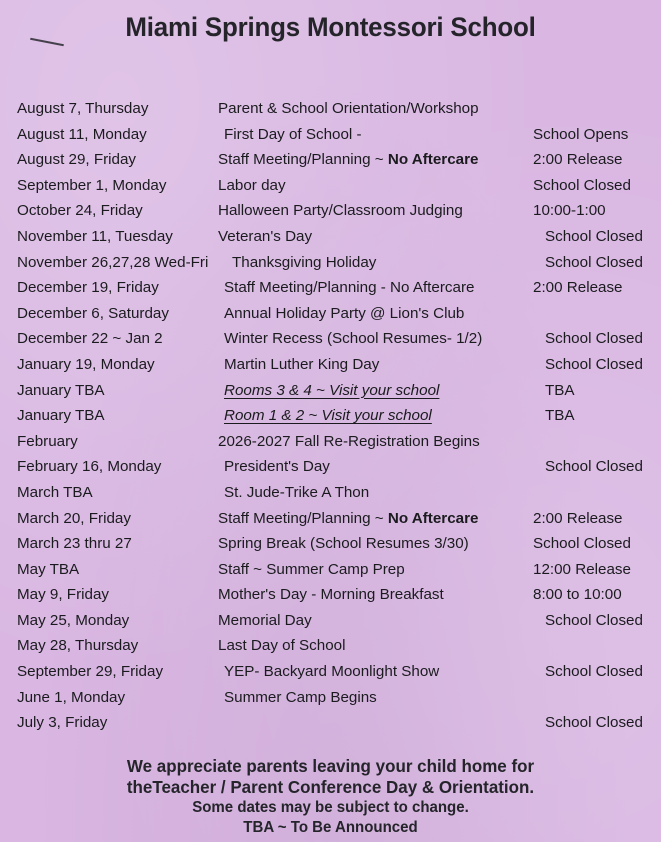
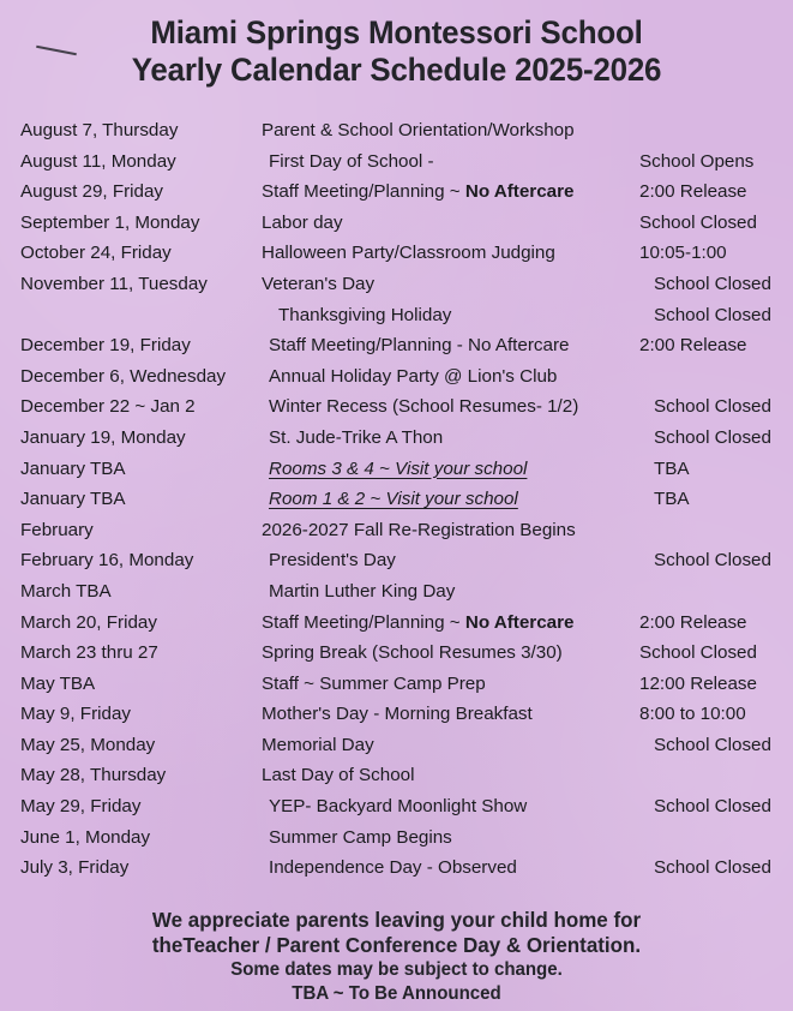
  Miami Springs Montessori School
+ Yearly Calendar Schedule 2025-2026
  August 7, Thursday
  Parent & School Orientation/Workshop
  August 11, Monday
  First Day of School -
  School Opens
  August 29, Friday
  Staff Meeting/Planning ~ No Aftercare
  2:00 Release
  September 1, Monday
  Labor day
  School Closed
  October 24, Friday
  Halloween Party/Classroom Judging
- 10:00-1:00
+ 10:05-1:00
  November 11, Tuesday
  Veteran's Day
  School Closed
- November 26,27,28 Wed-Fri
  Thanksgiving Holiday
  School Closed
  December 19, Friday
  Staff Meeting/Planning - No Aftercare
  2:00 Release
- December 6, Saturday
+ December 6, Wednesday
  Annual Holiday Party @ Lion's Club
  December 22 ~ Jan 2
  Winter Recess (School Resumes- 1/2)
  School Closed
  January 19, Monday
- Martin Luther King Day
+ St. Jude-Trike A Thon
  School Closed
  January TBA
  Rooms 3 & 4 ~ Visit your school
  TBA
  January TBA
  Room 1 & 2 ~ Visit your school
  TBA
  February
  2026-2027 Fall Re-Registration Begins
  February 16, Monday
  President's Day
  School Closed
  March TBA
- St. Jude-Trike A Thon
+ Martin Luther King Day
  March 20, Friday
  Staff Meeting/Planning ~ No Aftercare
  2:00 Release
  March 23 thru 27
  Spring Break (School Resumes 3/30)
  School Closed
  May TBA
  Staff ~ Summer Camp Prep
  12:00 Release
  May 9, Friday
  Mother's Day - Morning Breakfast
  8:00 to 10:00
  May 25, Monday
  Memorial Day
  School Closed
  May 28, Thursday
  Last Day of School
- September 29, Friday
+ May 29, Friday
  YEP- Backyard Moonlight Show
  School Closed
  June 1, Monday
  Summer Camp Begins
  July 3, Friday
+ Independence Day - Observed
  School Closed
  We appreciate parents leaving your child home for
  theTeacher / Parent Conference Day & Orientation.
  Some dates may be subject to change.
  TBA ~ To Be Announced
